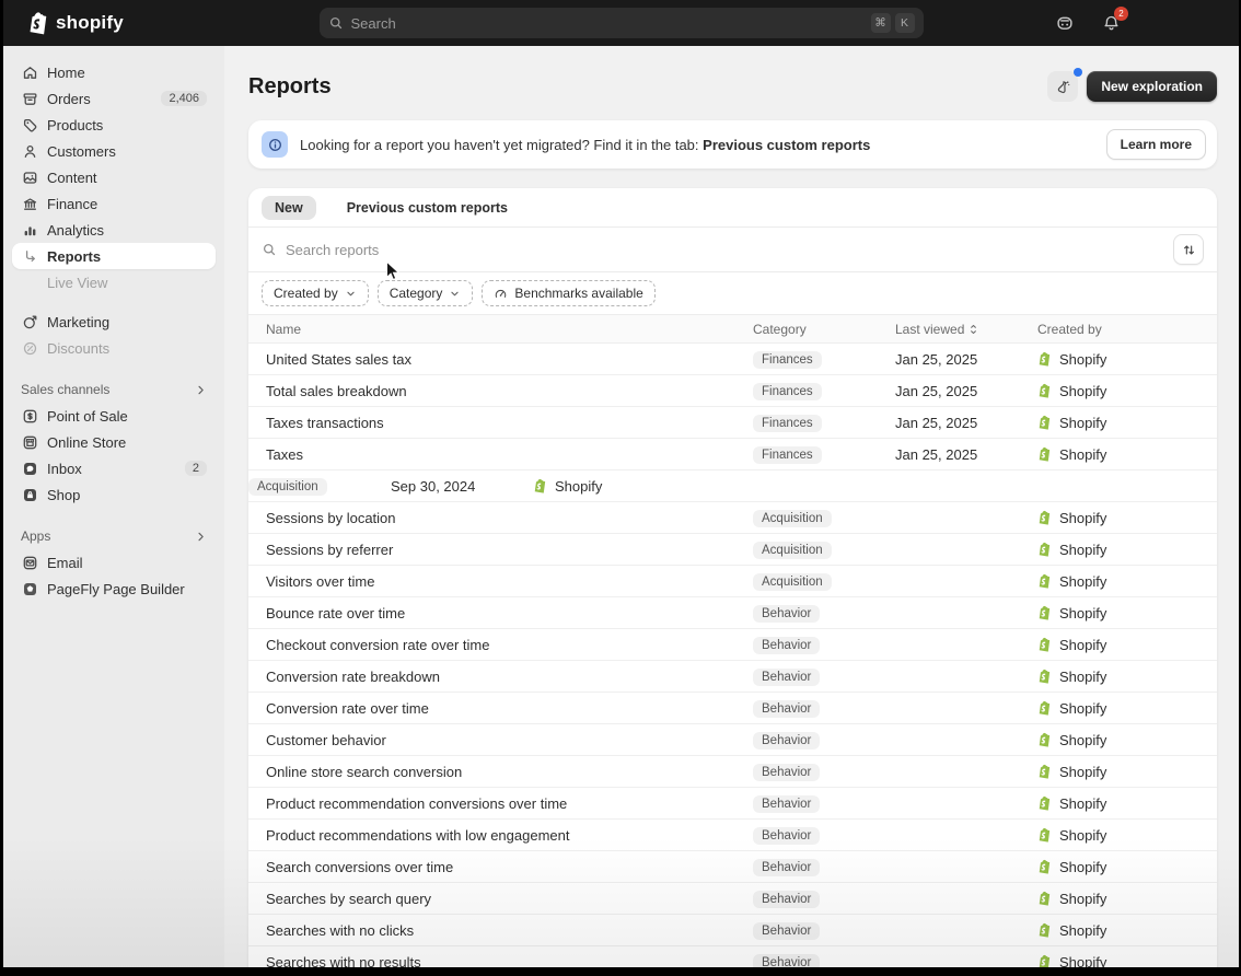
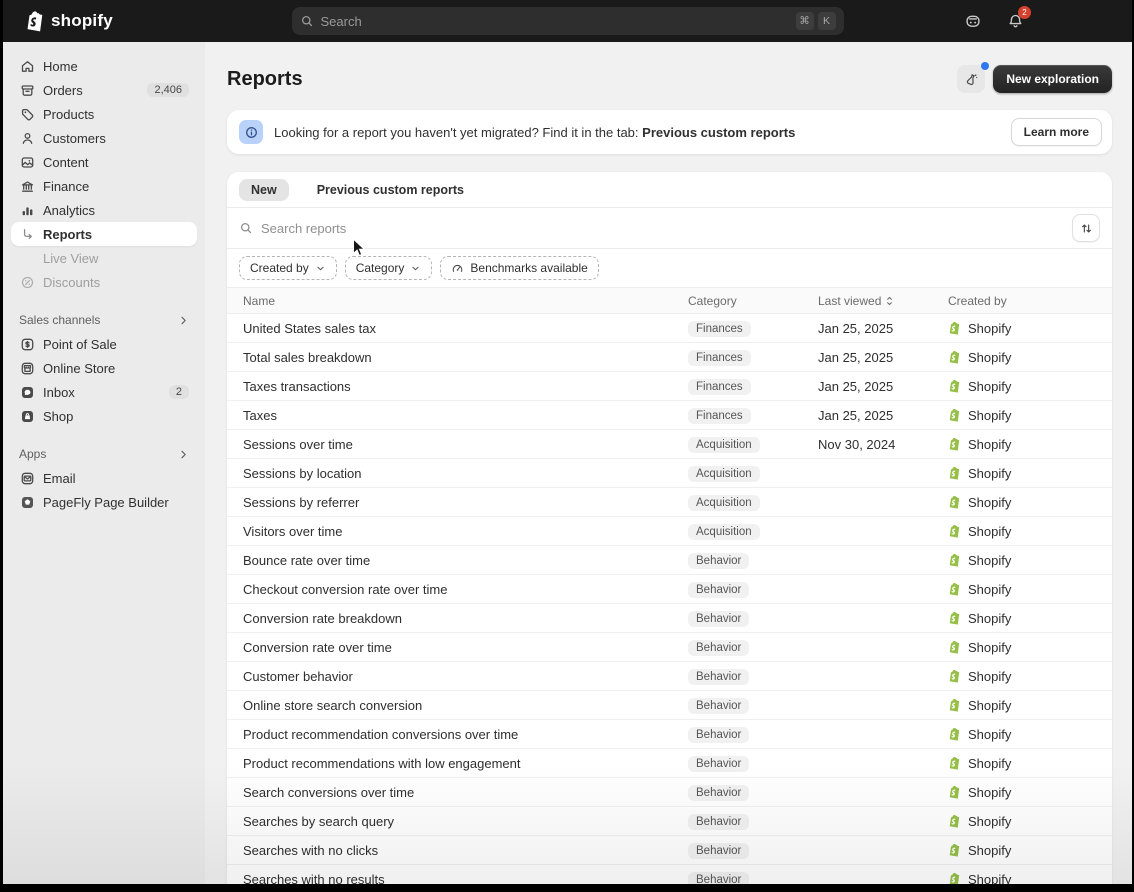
  shopify
  Search
  ⌘
  K
  2
  Home
  Orders
  2,406
  Products
  Customers
  Content
  Finance
  Analytics
  Reports
  Live View
- Marketing
  Discounts
  Sales channels
  Point of Sale
  Online Store
  Inbox
  2
  Shop
  Apps
  Email
  PageFly Page Builder
  Reports
  New exploration
  Looking for a report you haven't yet migrated? Find it in the tab: Previous custom reports
  Learn more
  New
  Previous custom reports
  Search reports
  Created by
  Category
  Benchmarks available
  Name
  Category
  Last viewed
  Created by
  United States sales tax
  Finances
  Jan 25, 2025
  Shopify
  Total sales breakdown
  Finances
  Jan 25, 2025
  Shopify
  Taxes transactions
  Finances
  Jan 25, 2025
  Shopify
  Taxes
  Finances
  Jan 25, 2025
  Shopify
+ Sessions over time
  Acquisition
- Sep 30, 2024
+ Nov 30, 2024
  Shopify
  Sessions by location
  Acquisition
  Shopify
  Sessions by referrer
  Acquisition
  Shopify
  Visitors over time
  Acquisition
  Shopify
  Bounce rate over time
  Behavior
  Shopify
  Checkout conversion rate over time
  Behavior
  Shopify
  Conversion rate breakdown
  Behavior
  Shopify
  Conversion rate over time
  Behavior
  Shopify
  Customer behavior
  Behavior
  Shopify
  Online store search conversion
  Behavior
  Shopify
  Product recommendation conversions over time
  Behavior
  Shopify
  Product recommendations with low engagement
  Shopify
